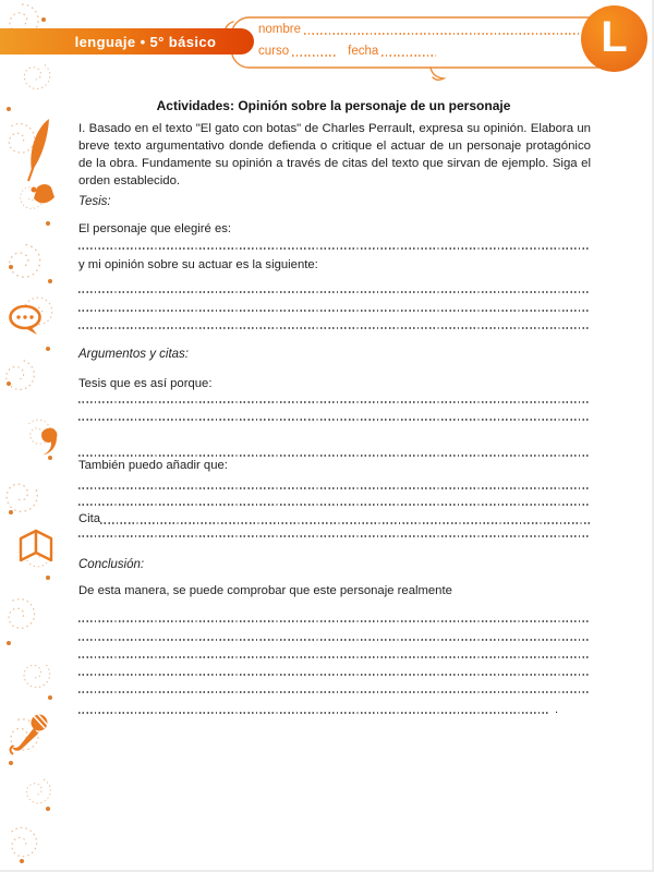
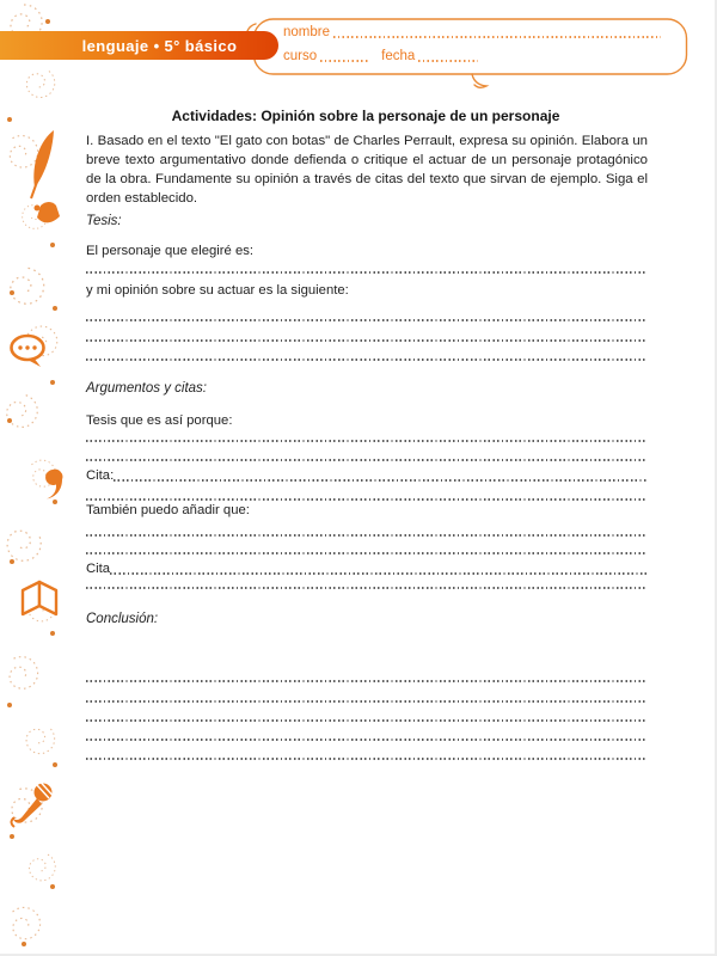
  lenguaje • 5° básico
  nombre
  curso
  fecha
- L
  Actividades: Opinión sobre la personaje de un personaje
  I. Basado en el texto "El gato con botas" de Charles Perrault, expresa su opinión. Elabora un breve texto argumentativo donde defienda o critique el actuar de un personaje protagónico de la obra. Fundamente su opinión a través de citas del texto que sirvan de ejemplo. Siga el orden establecido.
  Tesis:
  El personaje que elegiré es:
  y mi opinión sobre su actuar es la siguiente:
  Argumentos y citas:
  Tesis que es así porque:
+ Cita:
  También puedo añadir que:
  Cita
  Conclusión:
- De esta manera, se puede comprobar que este personaje realmente
- .
